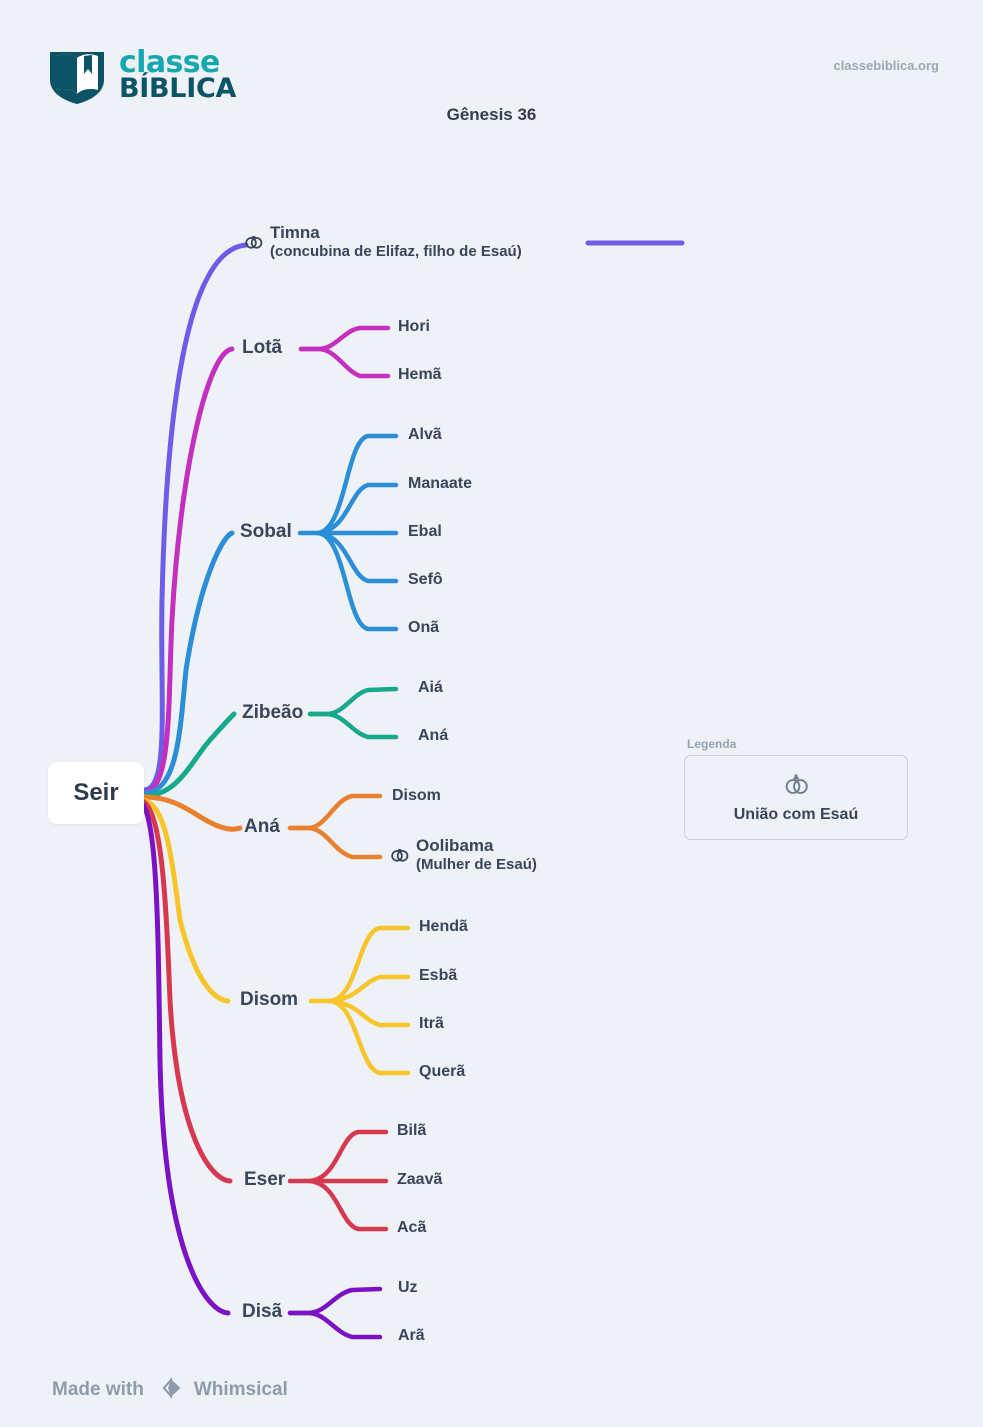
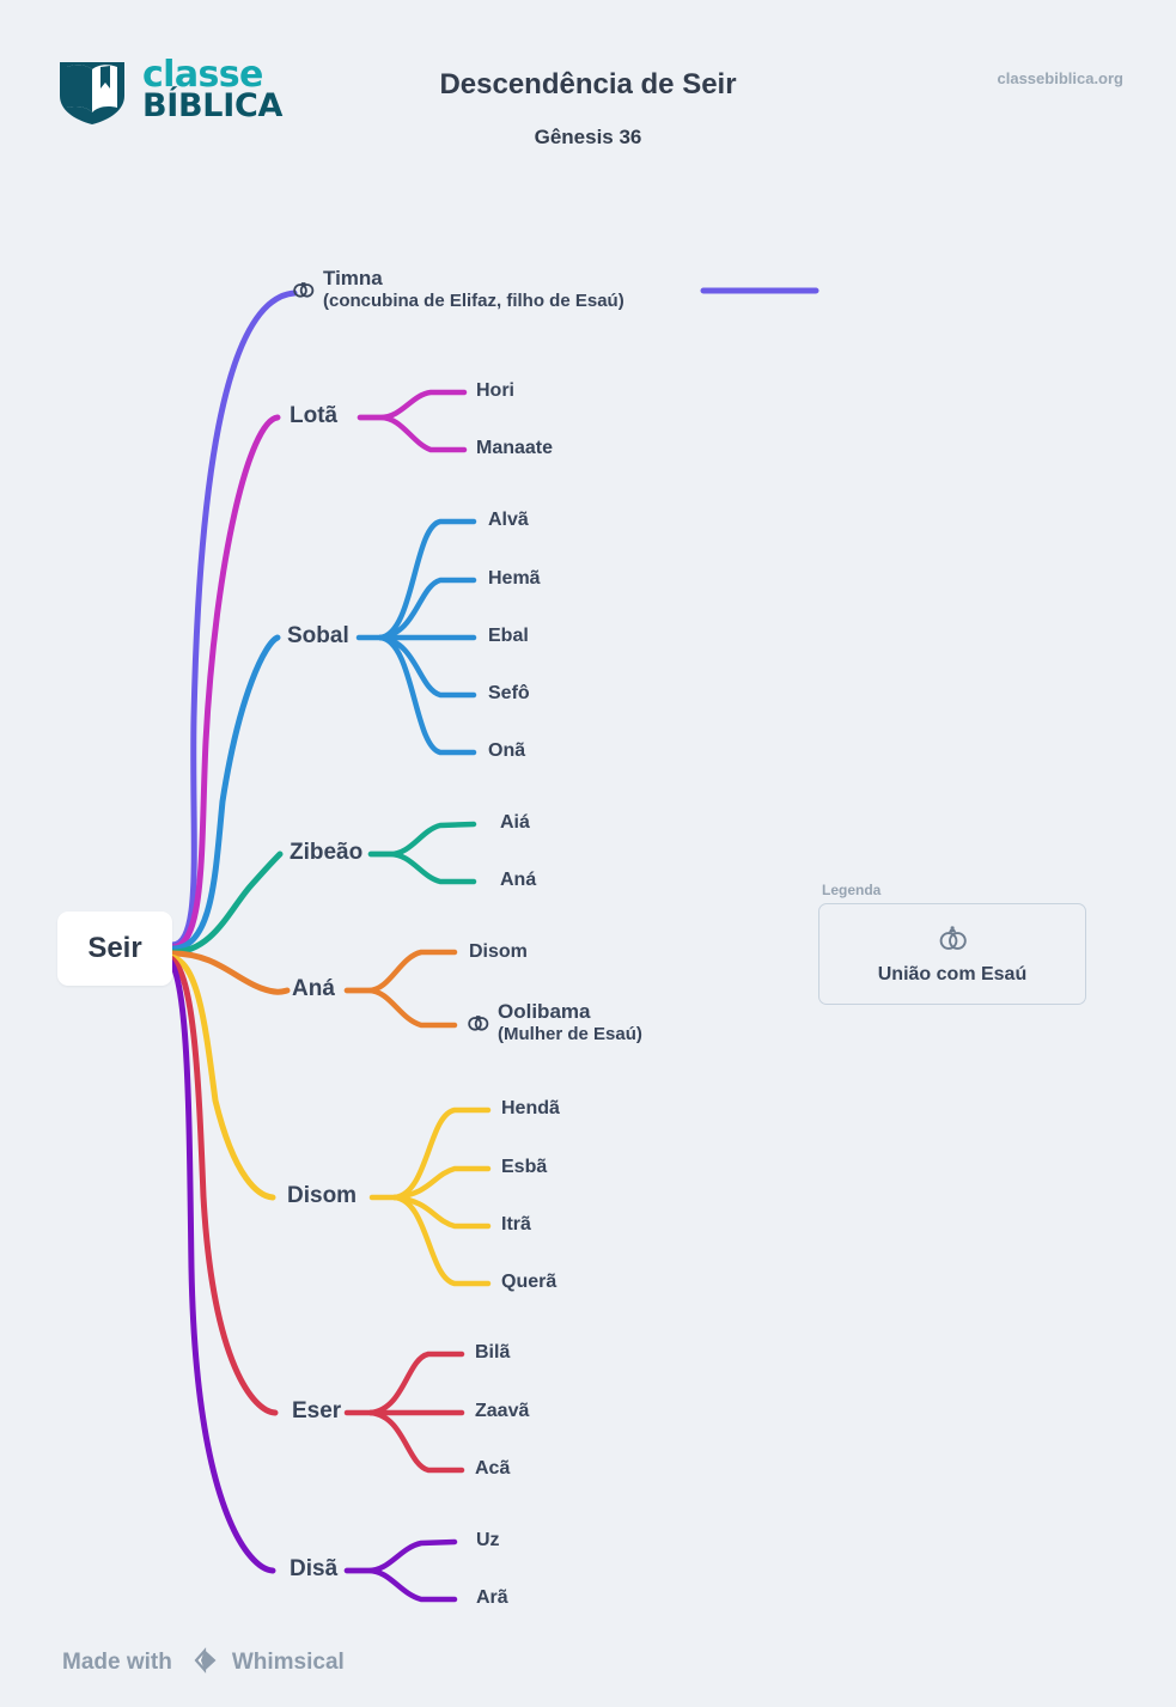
  classe
  BÍBLICA
+ Descendência de Seir
  Gênesis 36
  classebiblica.org
  Seir
  Timna
  (concubina de Elifaz, filho de Esaú)
  Lotã
  Hori
- Hemã
+ Manaate
  Sobal
  Alvã
- Manaate
+ Hemã
  Ebal
  Sefô
  Onã
  Zibeão
  Aiá
  Aná
  Aná
  Disom
  Oolibama
  (Mulher de Esaú)
  Disom
  Hendã
  Esbã
  Itrã
  Querã
  Eser
  Bilã
  Zaavã
  Acã
  Disã
  Uz
  Arã
  Legenda
  União com Esaú
  Made with
  Whimsical
